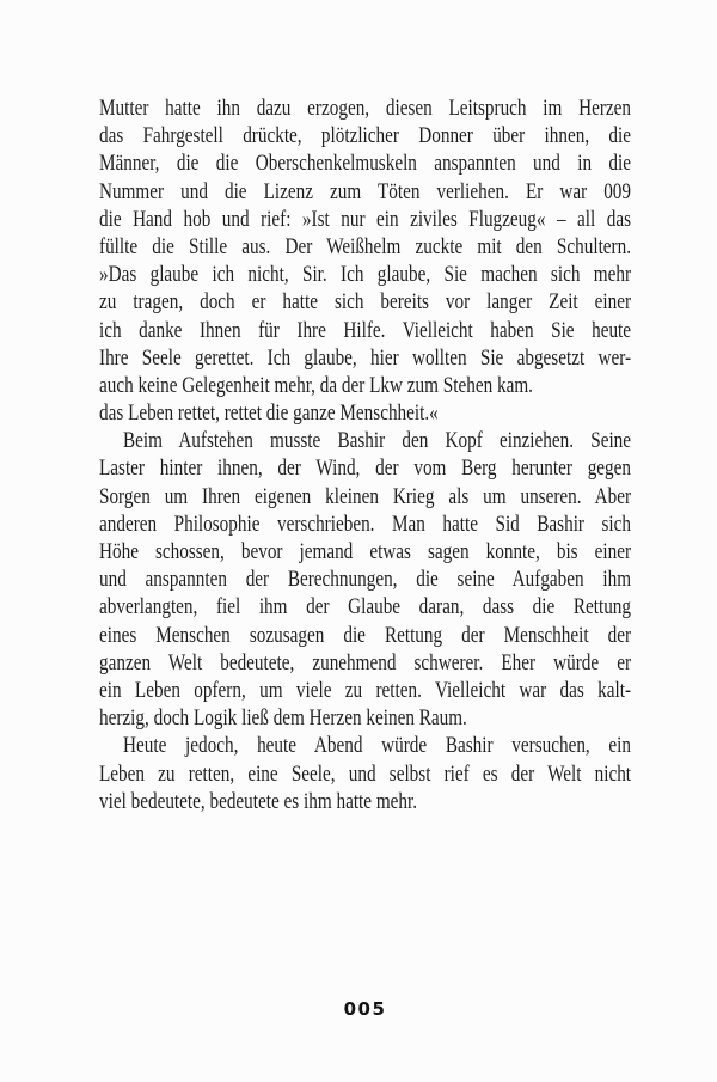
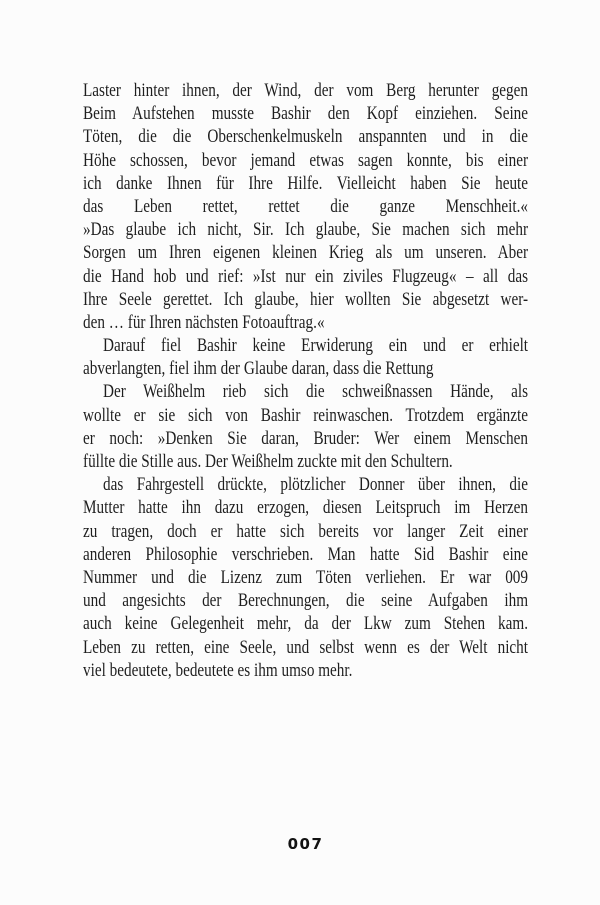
- Mutter hatte ihn dazu erzogen, diesen Leitspruch im Herzen
+ Laster hinter ihnen, der Wind, der vom Berg herunter gegen
- das Fahrgestell drückte, plötzlicher Donner über ihnen, die
+ Beim Aufstehen musste Bashir den Kopf einziehen. Seine
- Männer, die die Oberschenkelmuskeln anspannten und in die
+ Töten, die die Oberschenkelmuskeln anspannten und in die
- Nummer und die Lizenz zum Töten verliehen. Er war 009
+ Höhe schossen, bevor jemand etwas sagen konnte, bis einer
- die Hand hob und rief: »Ist nur ein ziviles Flugzeug« – all das
+ ich danke Ihnen für Ihre Hilfe. Vielleicht haben Sie heute
- füllte die Stille aus. Der Weißhelm zuckte mit den Schultern.
+ das Leben rettet, rettet die ganze Menschheit.«
  »Das glaube ich nicht, Sir. Ich glaube, Sie machen sich mehr
- zu tragen, doch er hatte sich bereits vor langer Zeit einer
+ Sorgen um Ihren eigenen kleinen Krieg als um unseren. Aber
- ich danke Ihnen für Ihre Hilfe. Vielleicht haben Sie heute
+ die Hand hob und rief: »Ist nur ein ziviles Flugzeug« – all das
  Ihre Seele gerettet. Ich glaube, hier wollten Sie abgesetzt wer-
+ den … für Ihren nächsten Fotoauftrag.«
+ Darauf fiel Bashir keine Erwiderung ein und er erhielt
- auch keine Gelegenheit mehr, da der Lkw zum Stehen kam.
+ abverlangten, fiel ihm der Glaube daran, dass die Rettung
+ Der Weißhelm rieb sich die schweißnassen Hände, als
+ wollte er sie sich von Bashir reinwaschen. Trotzdem ergänzte
+ er noch: »Denken Sie daran, Bruder: Wer einem Menschen
- das Leben rettet, rettet die ganze Menschheit.«
+ füllte die Stille aus. Der Weißhelm zuckte mit den Schultern.
- Beim Aufstehen musste Bashir den Kopf einziehen. Seine
+ das Fahrgestell drückte, plötzlicher Donner über ihnen, die
- Laster hinter ihnen, der Wind, der vom Berg herunter gegen
+ Mutter hatte ihn dazu erzogen, diesen Leitspruch im Herzen
- Sorgen um Ihren eigenen kleinen Krieg als um unseren. Aber
+ zu tragen, doch er hatte sich bereits vor langer Zeit einer
- anderen Philosophie verschrieben. Man hatte Sid Bashir sich
+ anderen Philosophie verschrieben. Man hatte Sid Bashir eine
- Höhe schossen, bevor jemand etwas sagen konnte, bis einer
+ Nummer und die Lizenz zum Töten verliehen. Er war 009
- und anspannten der Berechnungen, die seine Aufgaben ihm
+ und angesichts der Berechnungen, die seine Aufgaben ihm
- abverlangten, fiel ihm der Glaube daran, dass die Rettung
+ auch keine Gelegenheit mehr, da der Lkw zum Stehen kam.
- eines Menschen sozusagen die Rettung der Menschheit der
- ganzen Welt bedeutete, zunehmend schwerer. Eher würde er
- ein Leben opfern, um viele zu retten. Vielleicht war das kalt-
- herzig, doch Logik ließ dem Herzen keinen Raum.
- Heute jedoch, heute Abend würde Bashir versuchen, ein
- Leben zu retten, eine Seele, und selbst rief es der Welt nicht
+ Leben zu retten, eine Seele, und selbst wenn es der Welt nicht
- viel bedeutete, bedeutete es ihm hatte mehr.
+ viel bedeutete, bedeutete es ihm umso mehr.
- 005
+ 007
